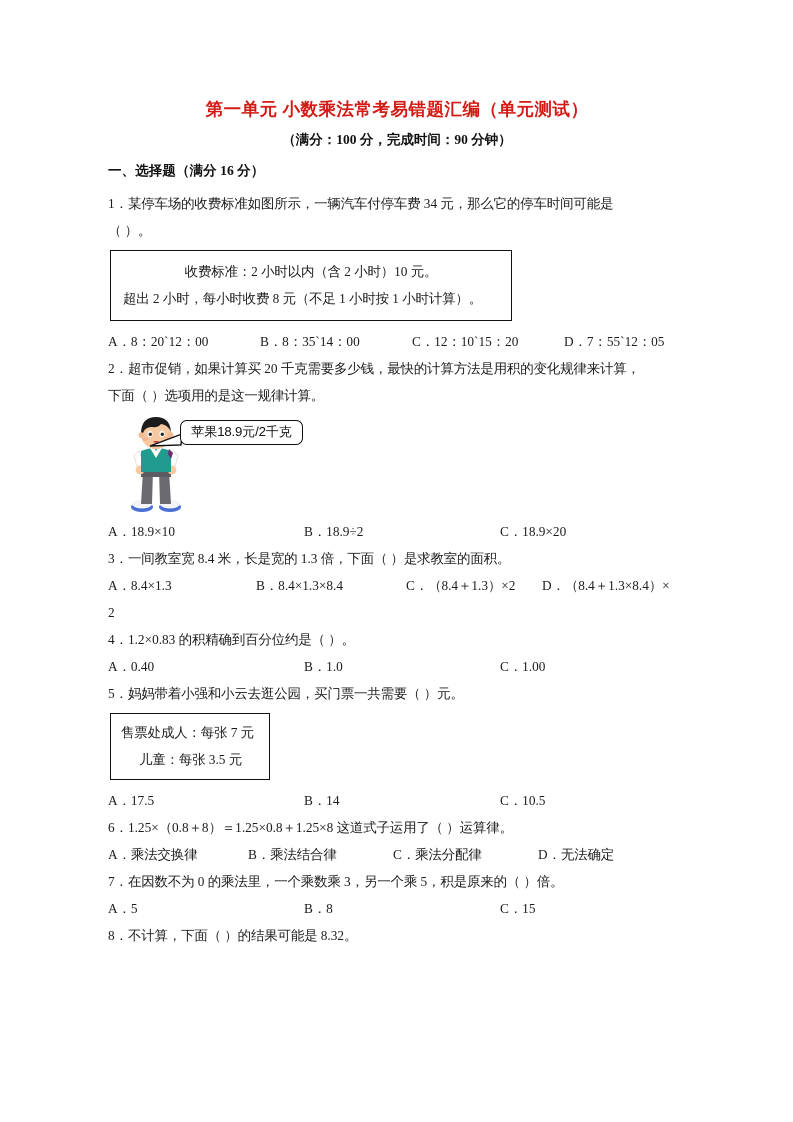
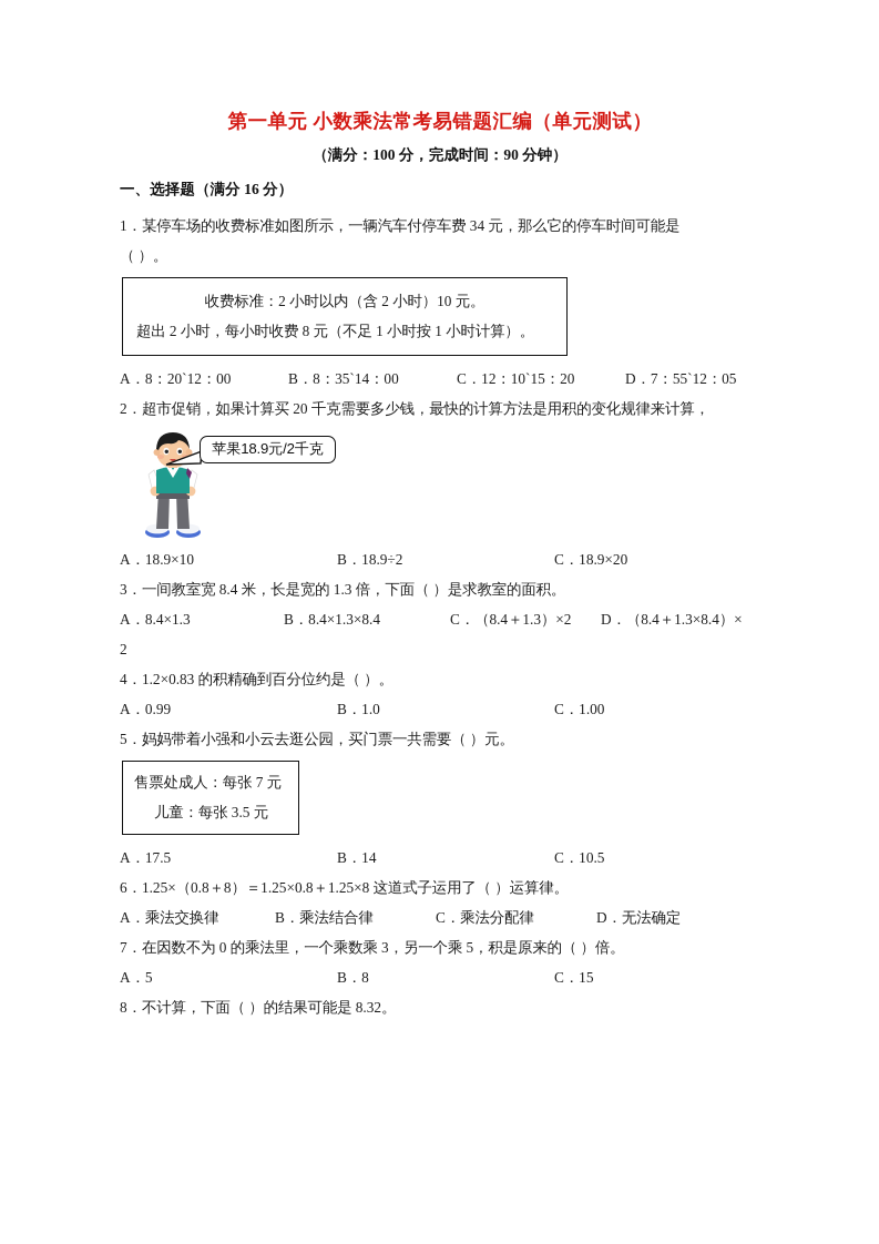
  第一单元 小数乘法常考易错题汇编（单元测试）
  （满分：100 分，完成时间：90 分钟）
  一、选择题（满分 16 分）
  1．某停车场的收费标准如图所示，一辆汽车付停车费 34 元，那么它的停车时间可能是
  （ ）。
  收费标准：2 小时以内（含 2 小时）10 元。
  超出 2 小时，每小时收费 8 元（不足 1 小时按 1 小时计算）。
  A．8：20`12：00 B．8：35`14：00 C．12：10`15：20 D．7：55`12：05
  2．超市促销，如果计算买 20 千克需要多少钱，最快的计算方法是用积的变化规律来计算，
- 下面（ ）选项用的是这一规律计算。
  苹果18.9元/2千克
  A．18.9×10 B．18.9÷2 C．18.9×20
  3．一间教室宽 8.4 米，长是宽的 1.3 倍，下面（ ）是求教室的面积。
  A．8.4×1.3 B．8.4×1.3×8.4 C．（8.4＋1.3）×2 D．（8.4＋1.3×8.4）×
  2
  4．1.2×0.83 的积精确到百分位约是（ ）。
- A．0.40 B．1.0 C．1.00
+ A．0.99 B．1.0 C．1.00
  5．妈妈带着小强和小云去逛公园，买门票一共需要（ ）元。
  售票处成人：每张 7 元
  儿童：每张 3.5 元
  A．17.5 B．14 C．10.5
  6．1.25×（0.8＋8）＝1.25×0.8＋1.25×8 这道式子运用了（ ）运算律。
  A．乘法交换律 B．乘法结合律 C．乘法分配律 D．无法确定
  7．在因数不为 0 的乘法里，一个乘数乘 3，另一个乘 5，积是原来的（ ）倍。
  A．5 B．8 C．15
  8．不计算，下面（ ）的结果可能是 8.32。
